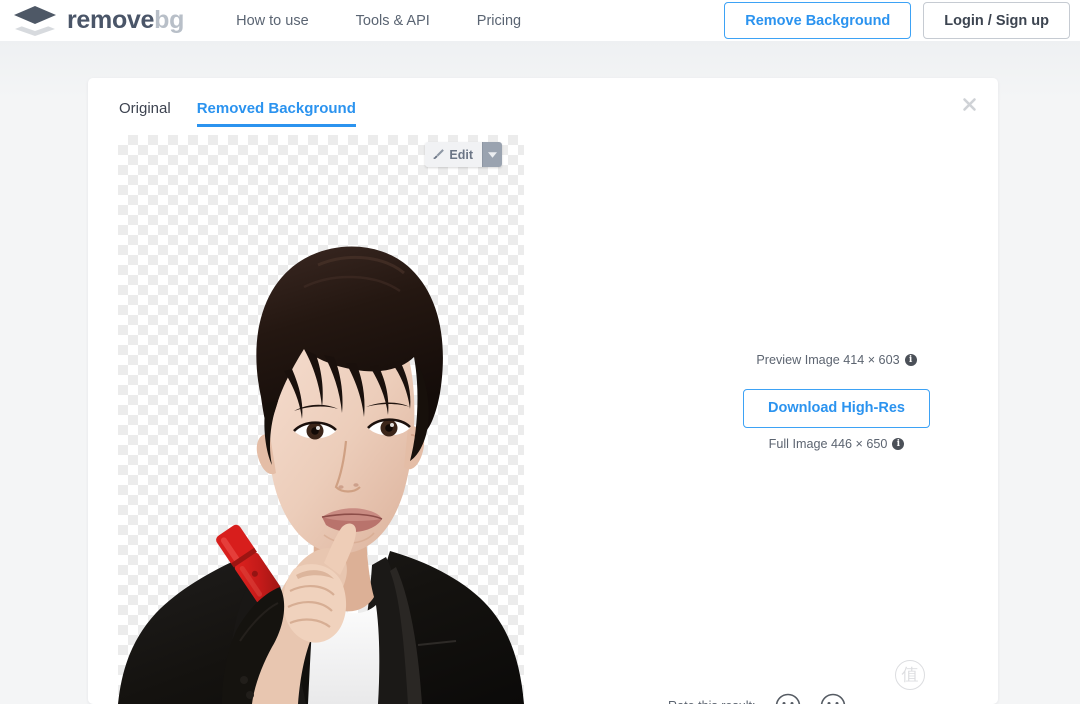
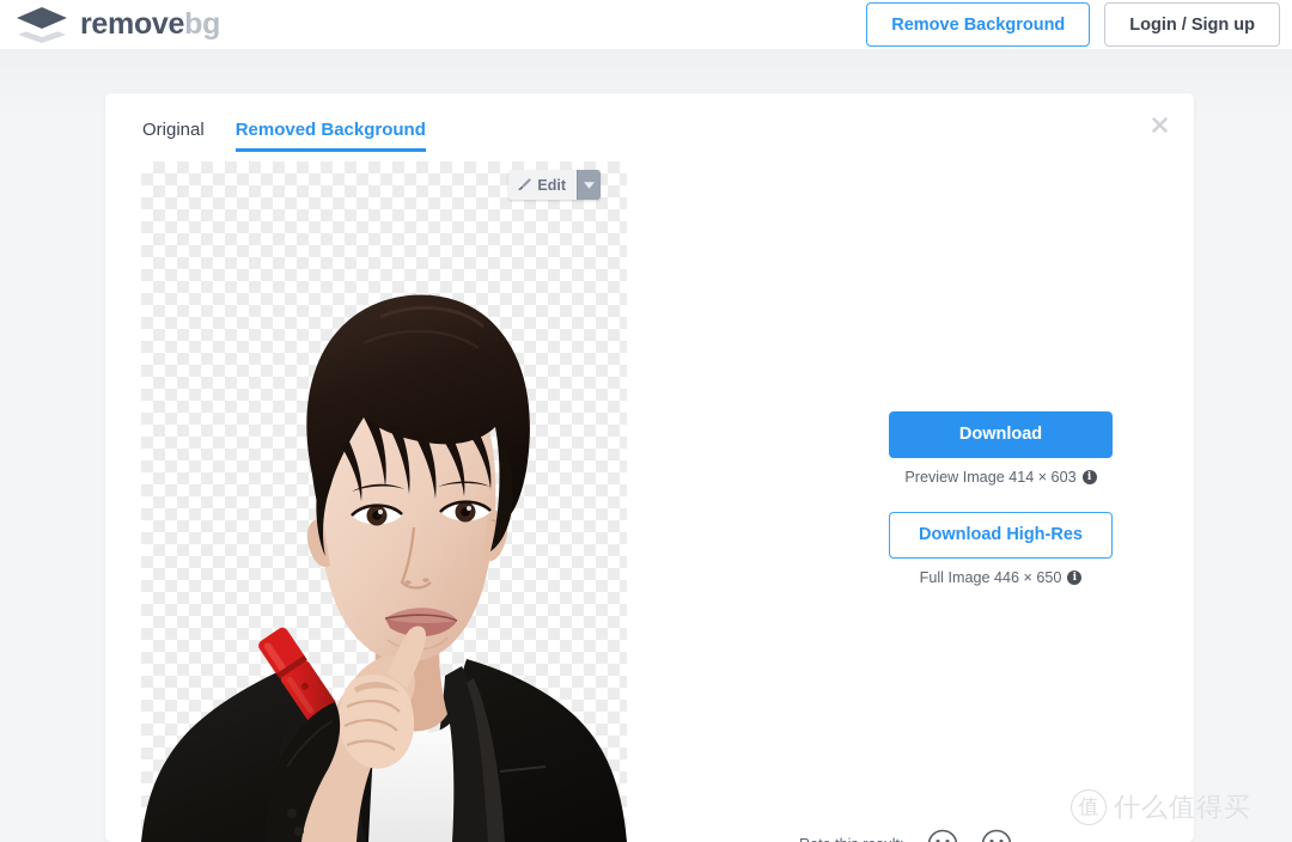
  removebg
- How to use
- Tools & API
- Pricing
  Remove Background
  Login / Sign up
  Original
  Removed Background
  Edit
+ Download
  Preview Image 414 × 603
  i
  Download High-Res
  Full Image 446 × 650
  i
  值
+ 什么值得买
